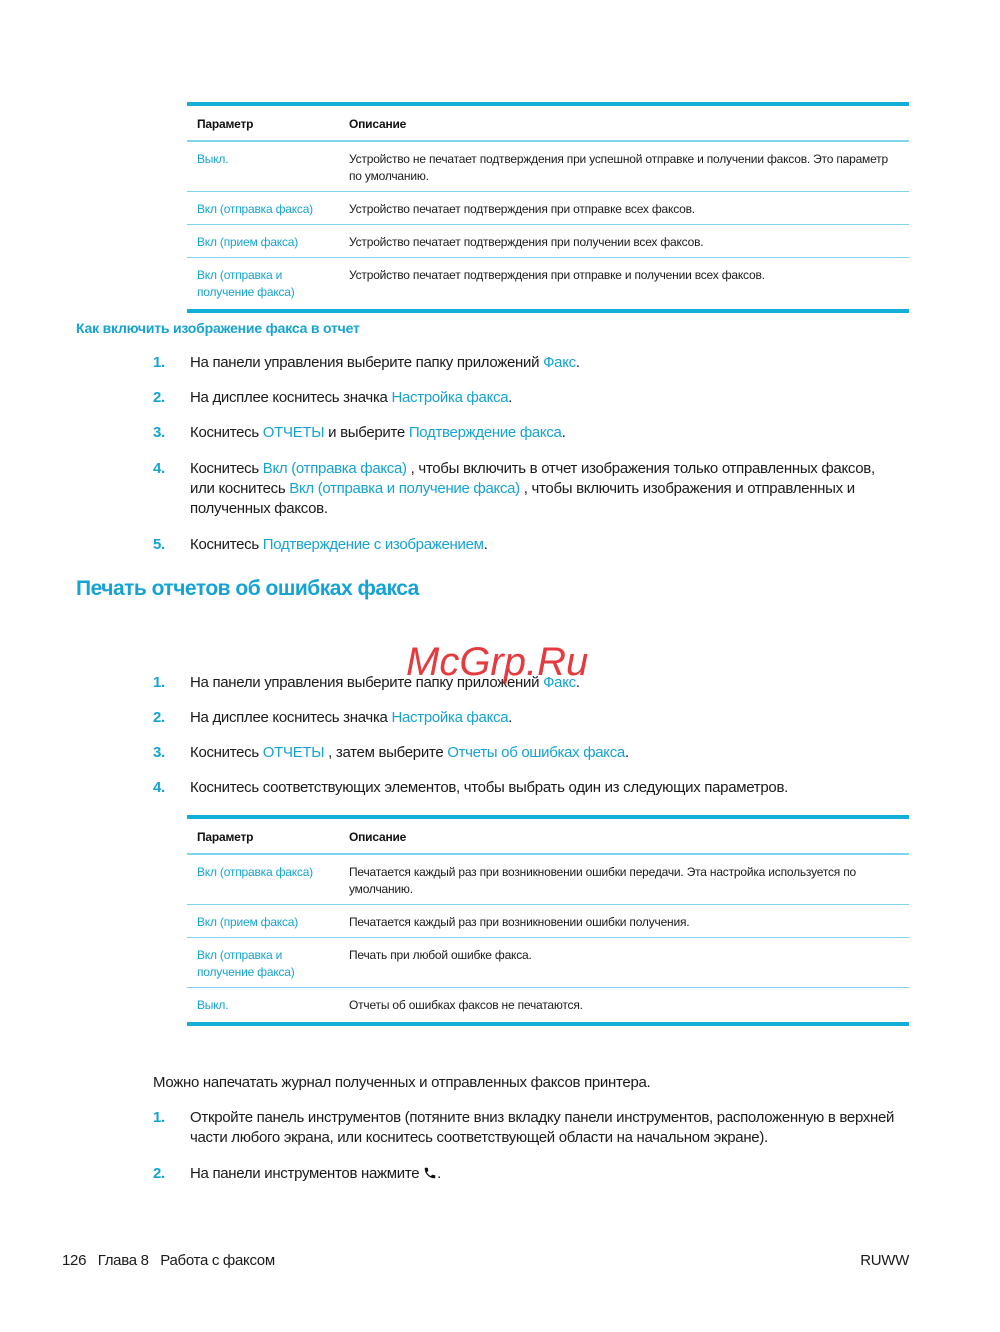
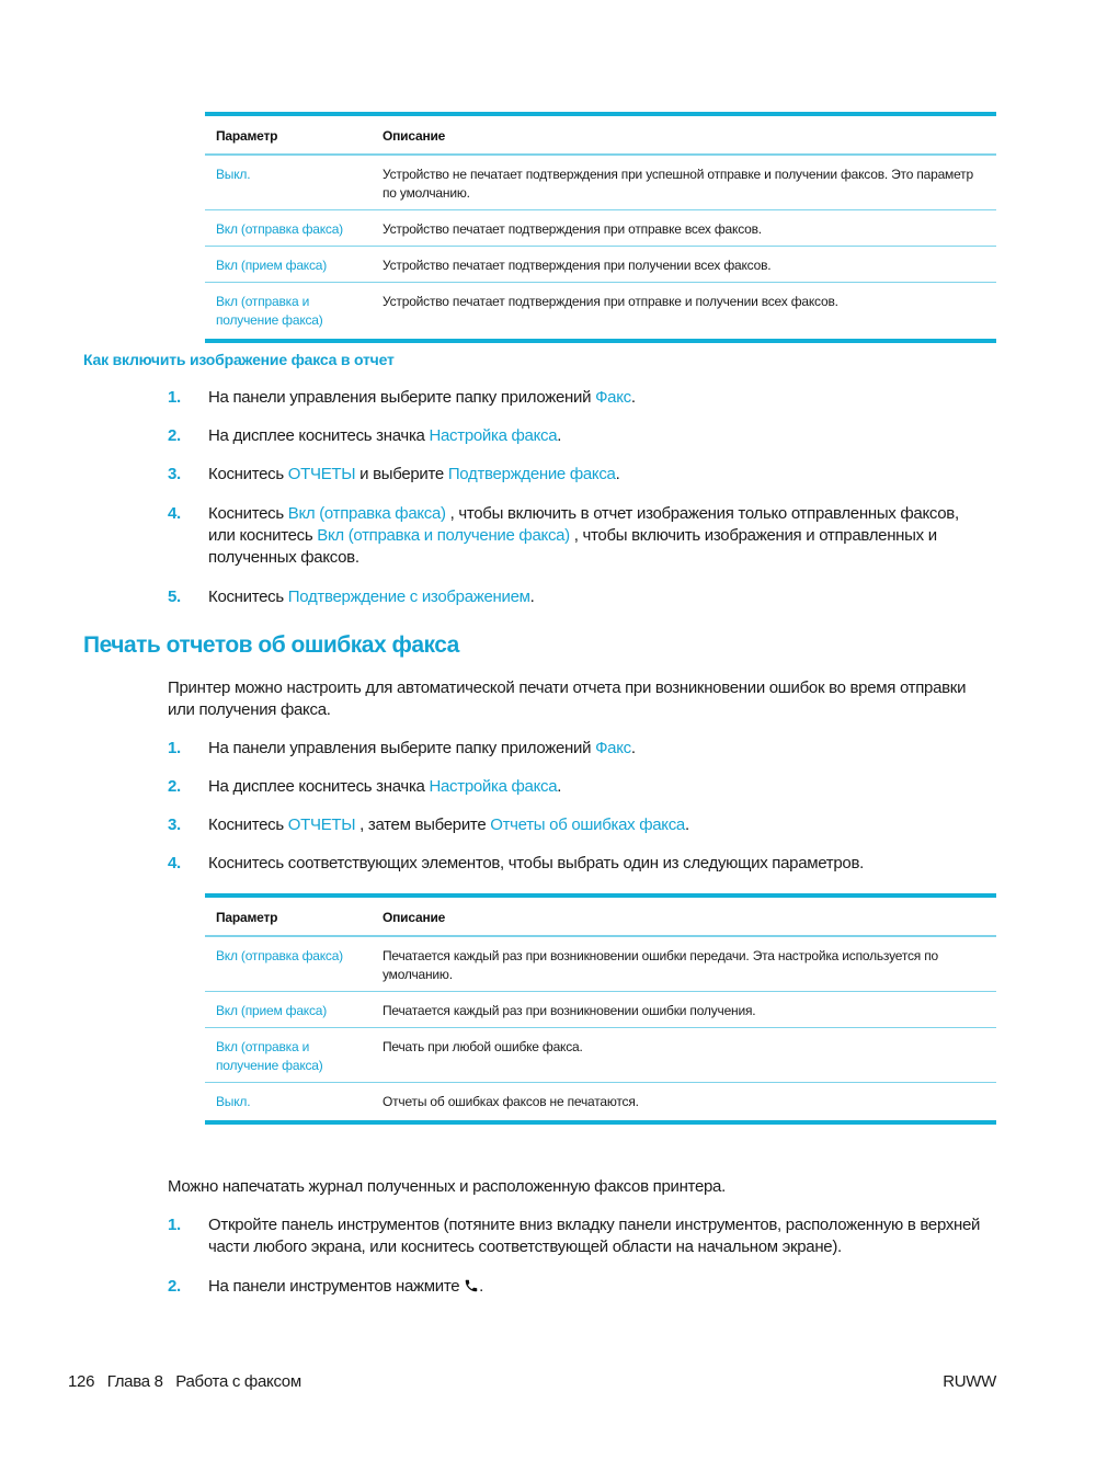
  Параметр
  Описание
  Выкл.
  Устройство не печатает подтверждения при успешной отправке и получении факсов. Это параметр по умолчанию.
  Вкл (отправка факса)
  Устройство печатает подтверждения при отправке всех факсов.
  Вкл (прием факса)
  Устройство печатает подтверждения при получении всех факсов.
  Вкл (отправка и получение факса)
  Устройство печатает подтверждения при отправке и получении всех факсов.
  Как включить изображение факса в отчет
  1.
  На панели управления выберите папку приложений Факс.
  2.
  На дисплее коснитесь значка Настройка факса.
  3.
  Коснитесь ОТЧЕТЫ и выберите Подтверждение факса.
  4.
  Коснитесь Вкл (отправка факса) , чтобы включить в отчет изображения только отправленных факсов, или коснитесь Вкл (отправка и получение факса) , чтобы включить изображения и отправленных и полученных факсов.
  5.
  Коснитесь Подтверждение с изображением.
  Печать отчетов об ошибках факса
+ Принтер можно настроить для автоматической печати отчета при возникновении ошибок во время отправки или получения факса.
  1.
  На панели управления выберите папку приложений Факс.
  2.
  На дисплее коснитесь значка Настройка факса.
  3.
  Коснитесь ОТЧЕТЫ , затем выберите Отчеты об ошибках факса.
  4.
  Коснитесь соответствующих элементов, чтобы выбрать один из следующих параметров.
  Параметр
  Описание
  Вкл (отправка факса)
  Печатается каждый раз при возникновении ошибки передачи. Эта настройка используется по умолчанию.
  Вкл (прием факса)
  Печатается каждый раз при возникновении ошибки получения.
  Вкл (отправка и получение факса)
  Печать при любой ошибке факса.
  Выкл.
  Отчеты об ошибках факсов не печатаются.
- Можно напечатать журнал полученных и отправленных факсов принтера.
+ Можно напечатать журнал полученных и расположенную факсов принтера.
  1.
  Откройте панель инструментов (потяните вниз вкладку панели инструментов, расположенную в верхней части любого экрана, или коснитесь соответствующей области на начальном экране).
  2.
  На панели инструментов нажмите .
  126 Глава 8 Работа с факсом
  RUWW
- McGrp.Ru
